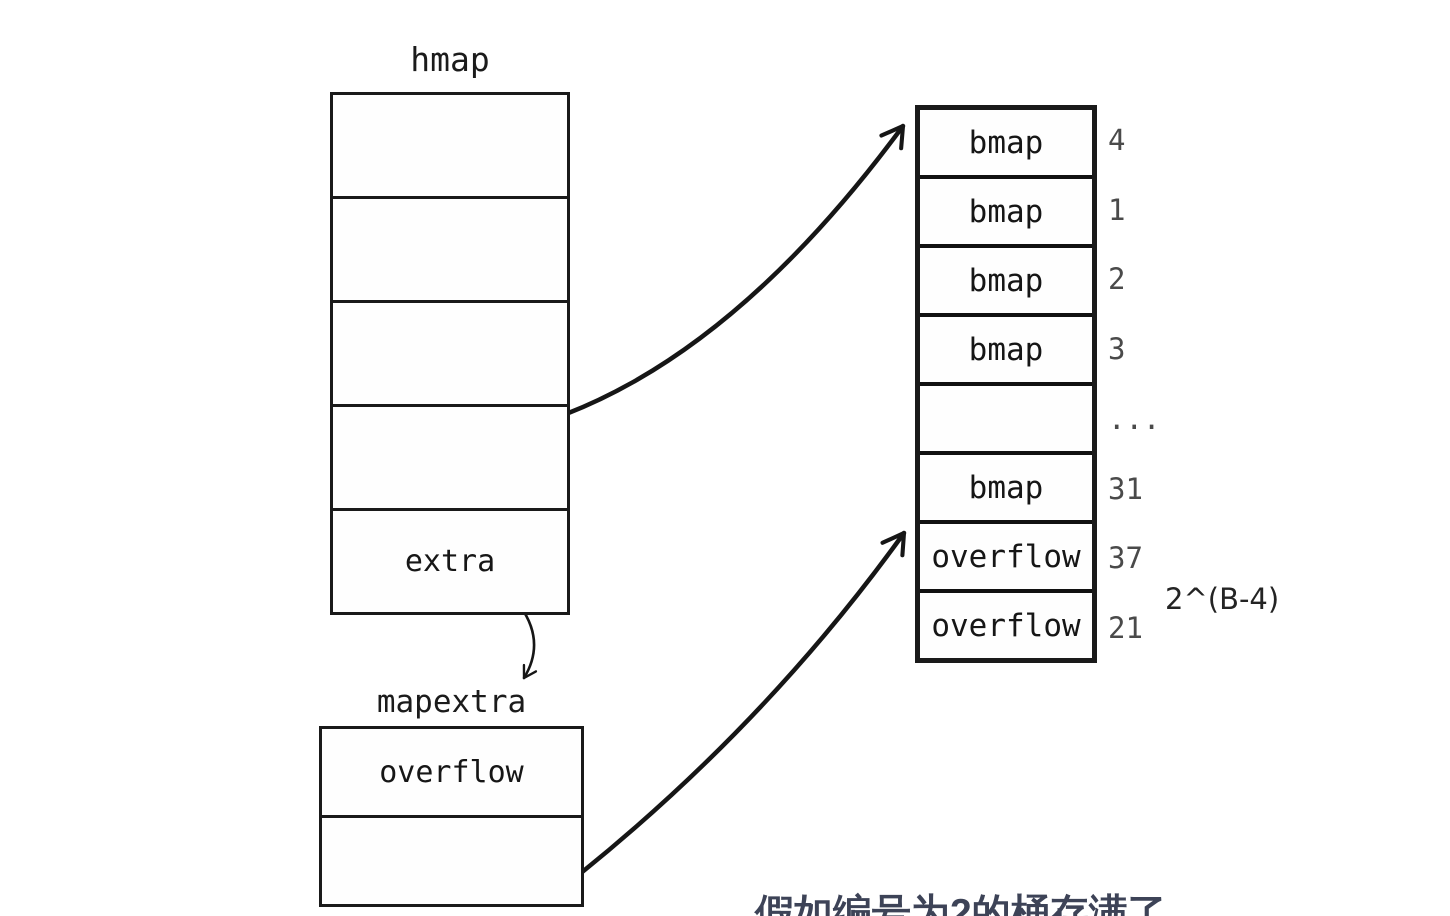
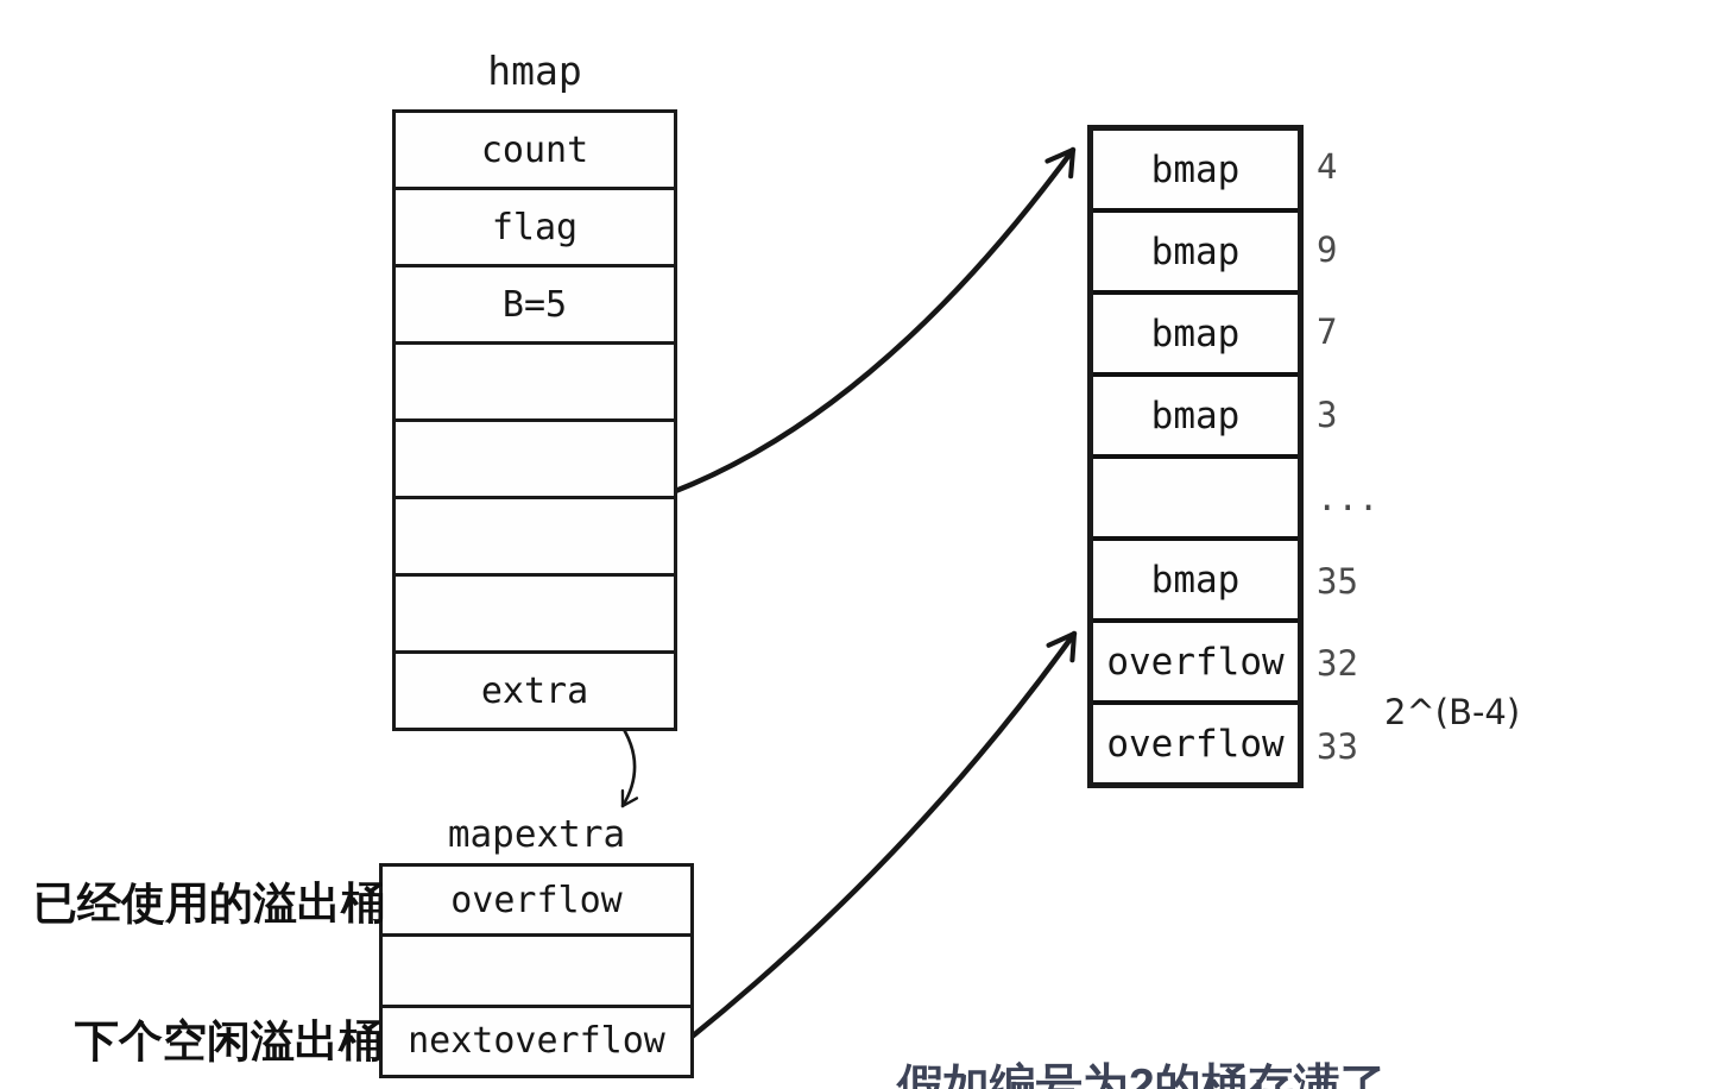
  hmap
+ count
+ flag
+ B=5
  extra
  bmap
  bmap
  bmap
  bmap
  bmap
  overflow
  overflow
  4
- 1
+ 9
- 2
+ 7
  3
  ...
- 31
+ 35
- 37
+ 32
- 21
+ 33
  2^(B-4)
  mapextra
  overflow
+ nextoverflow
+ 已经使用的溢出桶
+ 下个空闲溢出桶
  假如编号为2的桶存满了
